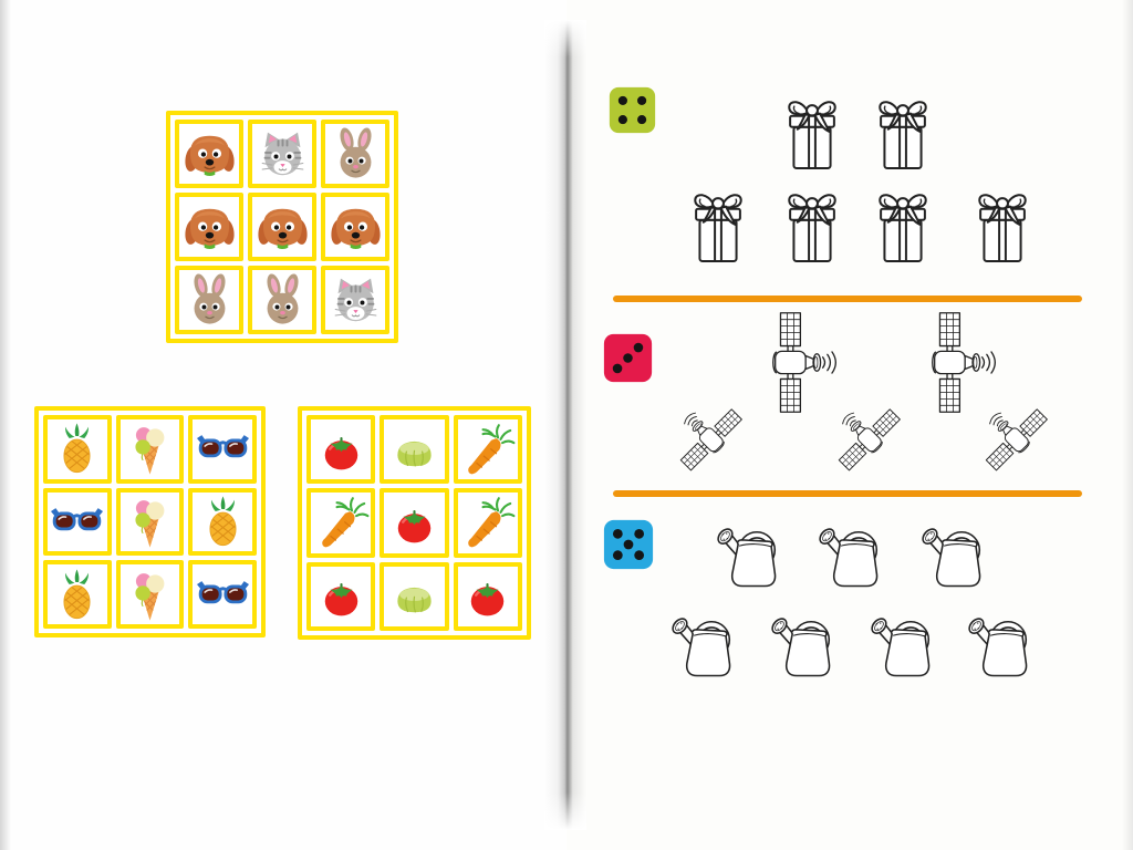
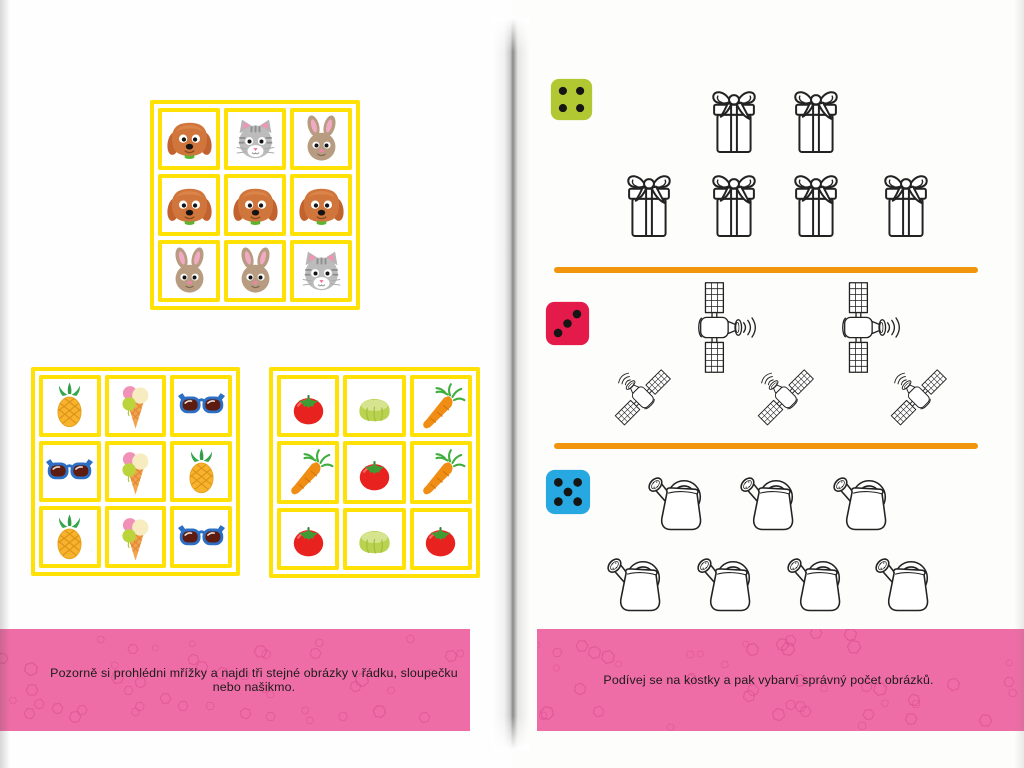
+ Pozorně si prohlédni mřížky a najdi tři stejné obrázky v řádku, sloupečku nebo našikmo.
+ Podívej se na kostky a pak vybarvi správný počet obrázků.
